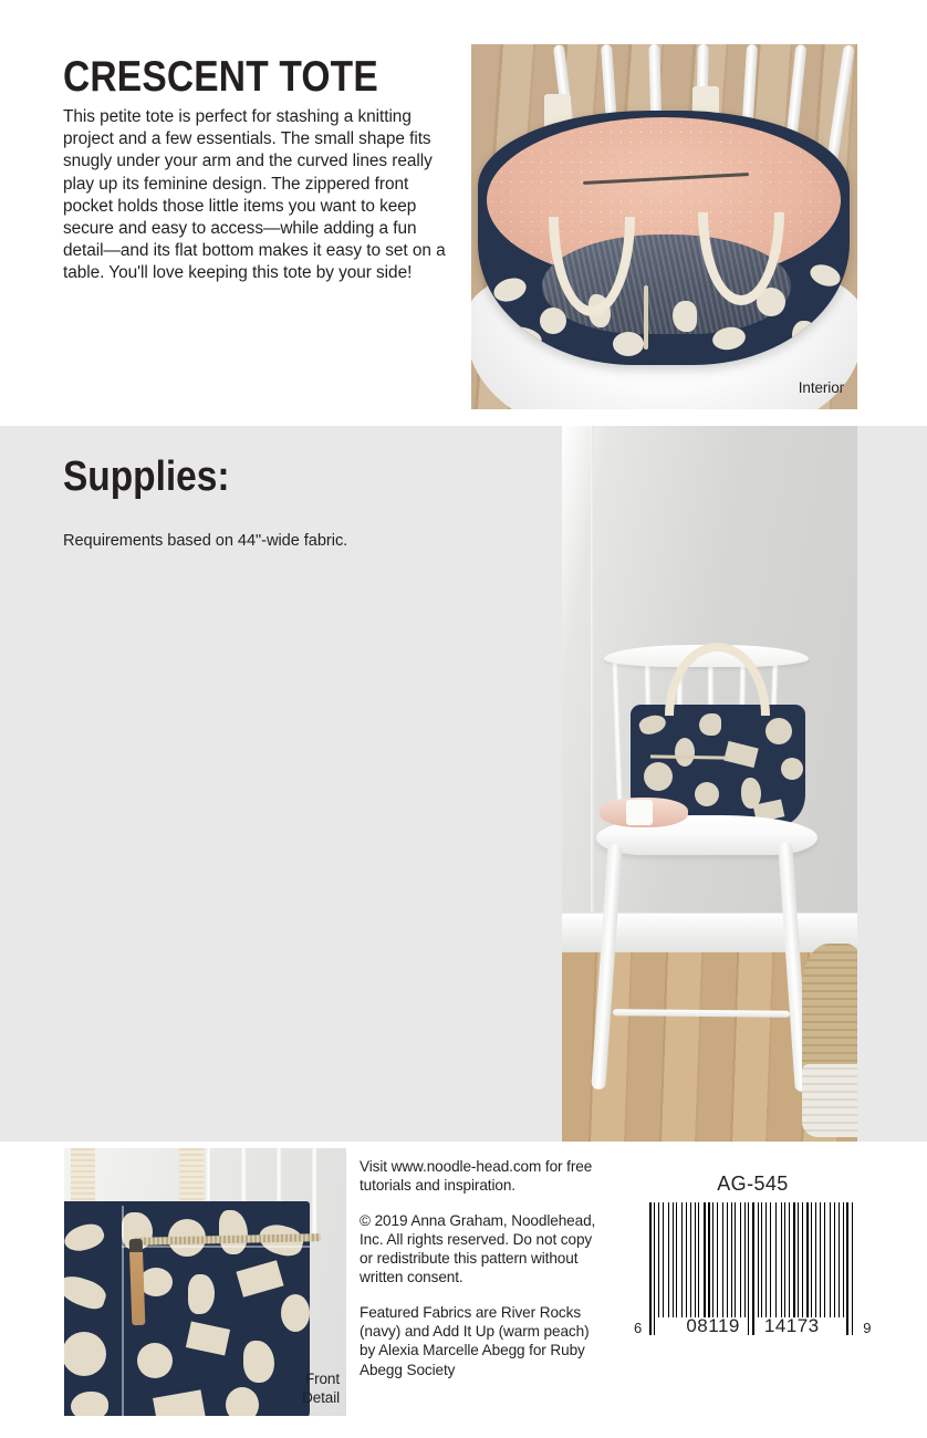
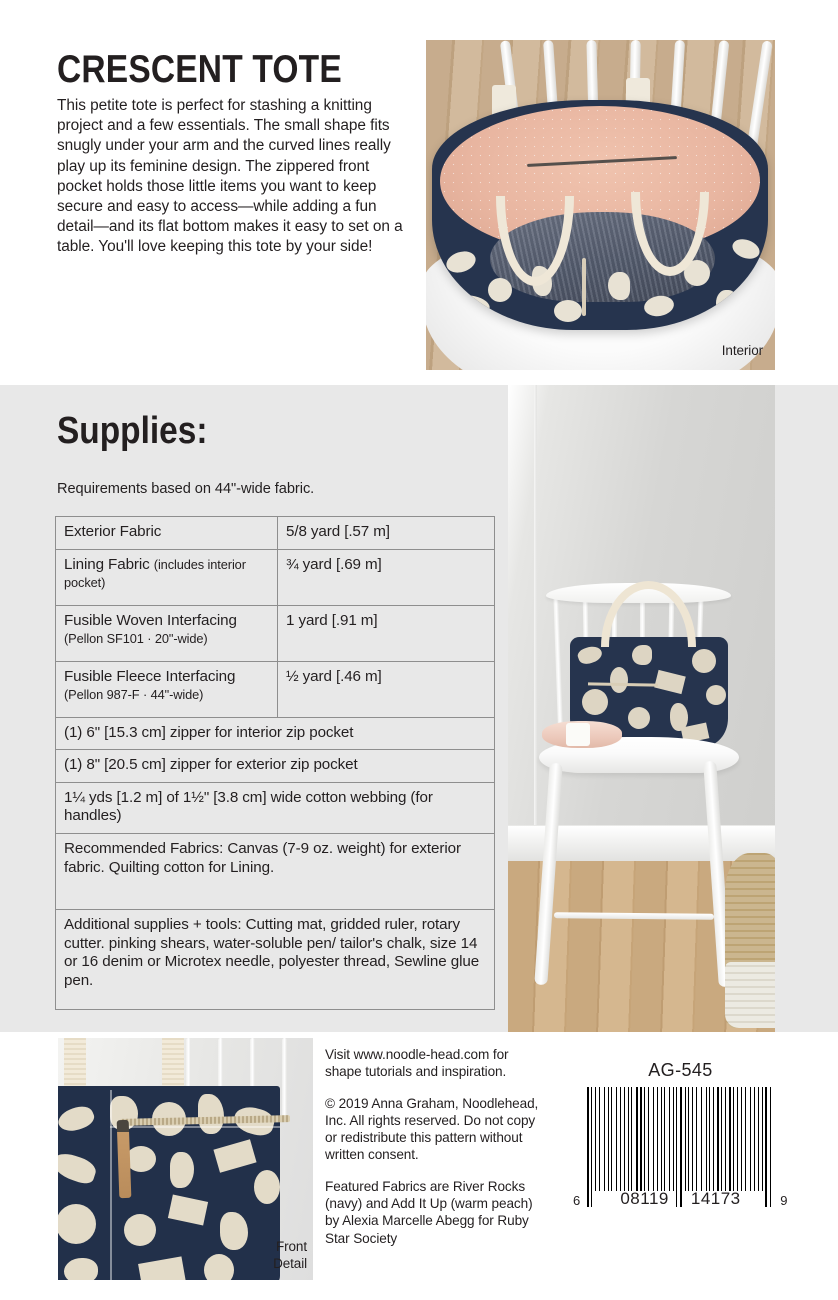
  CRESCENT TOTE
  This petite tote is perfect for stashing a knitting project and a few essentials. The small shape fits snugly under your arm and the curved lines really play up its feminine design. The zippered front pocket holds those little items you want to keep secure and easy to access—while adding a fun detail—and its flat bottom makes it easy to set on a table. You'll love keeping this tote by your side!
  Interior
  Supplies:
  Requirements based on 44"-wide fabric.
+ Exterior Fabric	5/8 yard [.57 m]
+ Lining Fabric (includes interior pocket)	¾ yard [.69 m]
+ Fusible Woven Interfacing(Pellon SF101 · 20"-wide)	1 yard [.91 m]
+ Fusible Fleece Interfacing(Pellon 987-F · 44"-wide)	½ yard [.46 m]
+ (1) 6" [15.3 cm] zipper for interior zip pocket
+ (1) 8" [20.5 cm] zipper for exterior zip pocket
+ 1¼ yds [1.2 m] of 1½" [3.8 cm] wide cotton webbing (for handles)
+ Recommended Fabrics: Canvas (7-9 oz. weight) for exterior fabric. Quilting cotton for Lining.
+ Additional supplies + tools: Cutting mat, gridded ruler, rotary cutter. pinking shears, water-soluble pen/ tailor's chalk, size 14 or 16 denim or Microtex needle, polyester thread, Sewline glue pen.
  Front
  Detail
- Visit www.noodle-head.com for free tutorials and inspiration.
+ Visit www.noodle-head.com for shape tutorials and inspiration.
  © 2019 Anna Graham, Noodlehead, Inc. All rights reserved. Do not copy or redistribute this pattern without written consent.
- Featured Fabrics are River Rocks (navy) and Add It Up (warm peach) by Alexia Marcelle Abegg for Ruby Abegg Society
+ Featured Fabrics are River Rocks (navy) and Add It Up (warm peach) by Alexia Marcelle Abegg for Ruby Star Society
  AG-545
  6
  08119
  14173
  9
